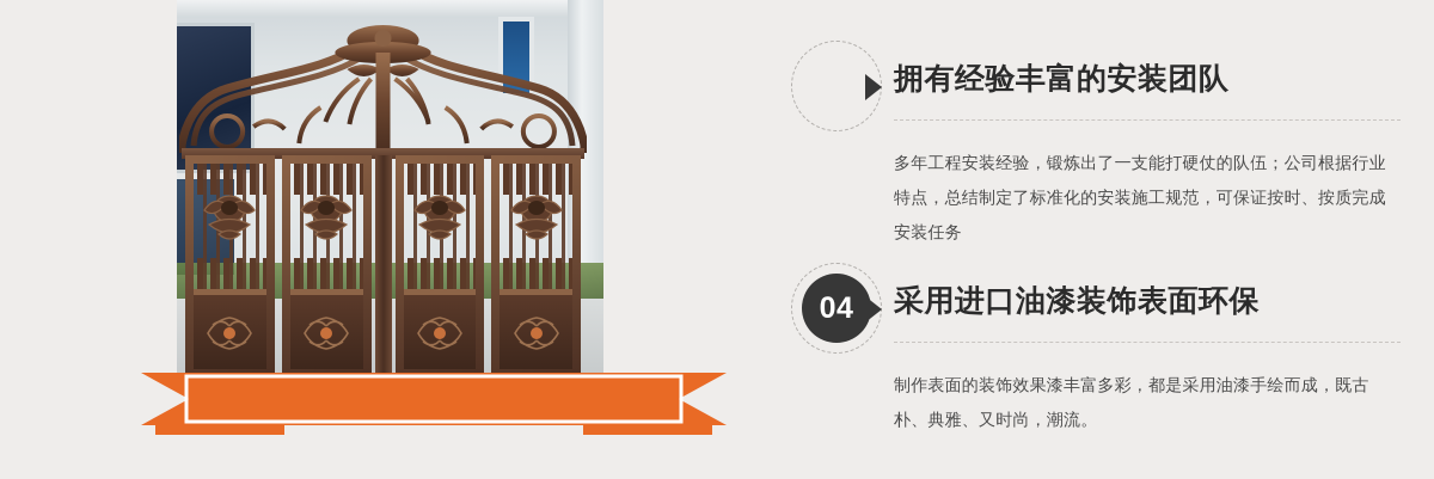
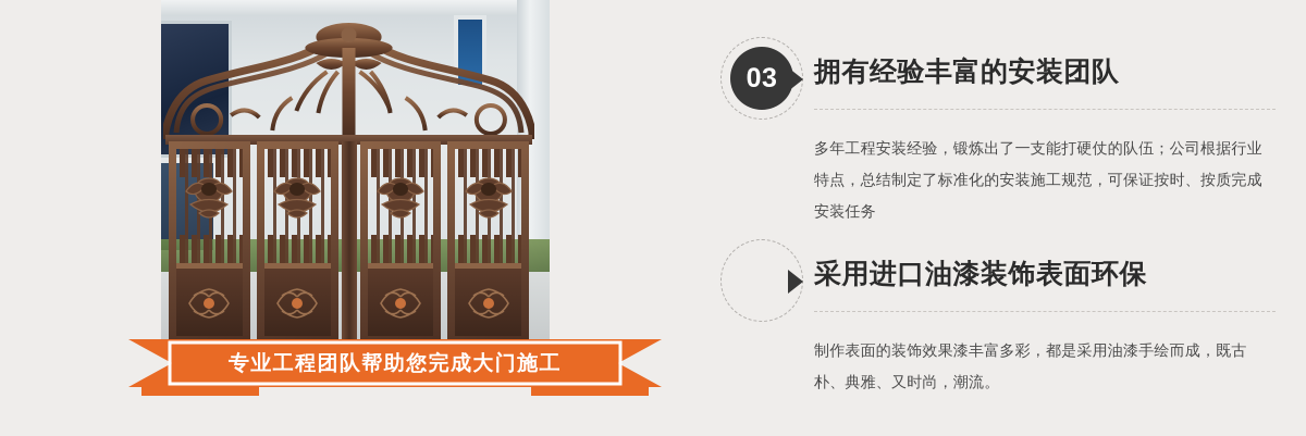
+ 专业工程团队帮助您完成大门施工
+ 03
  拥有经验丰富的安装团队
  多年工程安装经验，锻炼出了一支能打硬仗的队伍；公司根据行业特点，总结制定了标准化的安装施工规范，可保证按时、按质完成安装任务
- 04
  采用进口油漆装饰表面环保
  制作表面的装饰效果漆丰富多彩，都是采用油漆手绘而成，既古朴、典雅、又时尚，潮流。
